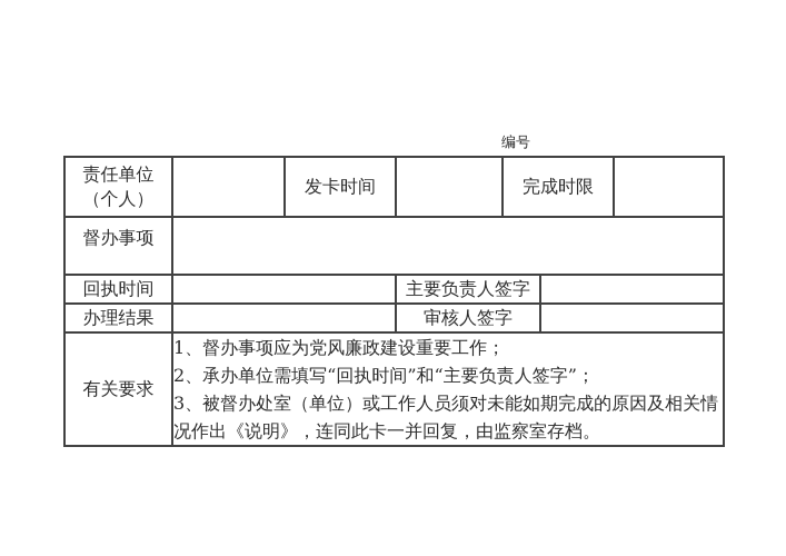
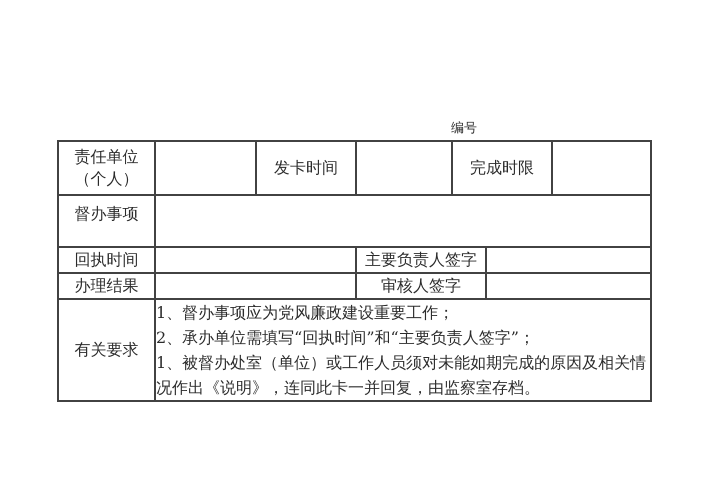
  编号
  责任单位 （个人）		发卡时间		完成时限
  督办事项
  回执时间		主要负责人签字
  办理结果		审核人签字
- 有关要求	1、督办事项应为党风廉政建设重要工作； 2、承办单位需填写“回执时间”和“主要负责人签字”； 3、被督办处室（单位）或工作人员须对未能如期完成的原因及相关情况作出《说明》，连同此卡一并回复，由监察室存档。
+ 有关要求	1、督办事项应为党风廉政建设重要工作； 2、承办单位需填写“回执时间”和“主要负责人签字”； 1、被督办处室（单位）或工作人员须对未能如期完成的原因及相关情况作出《说明》，连同此卡一并回复，由监察室存档。
